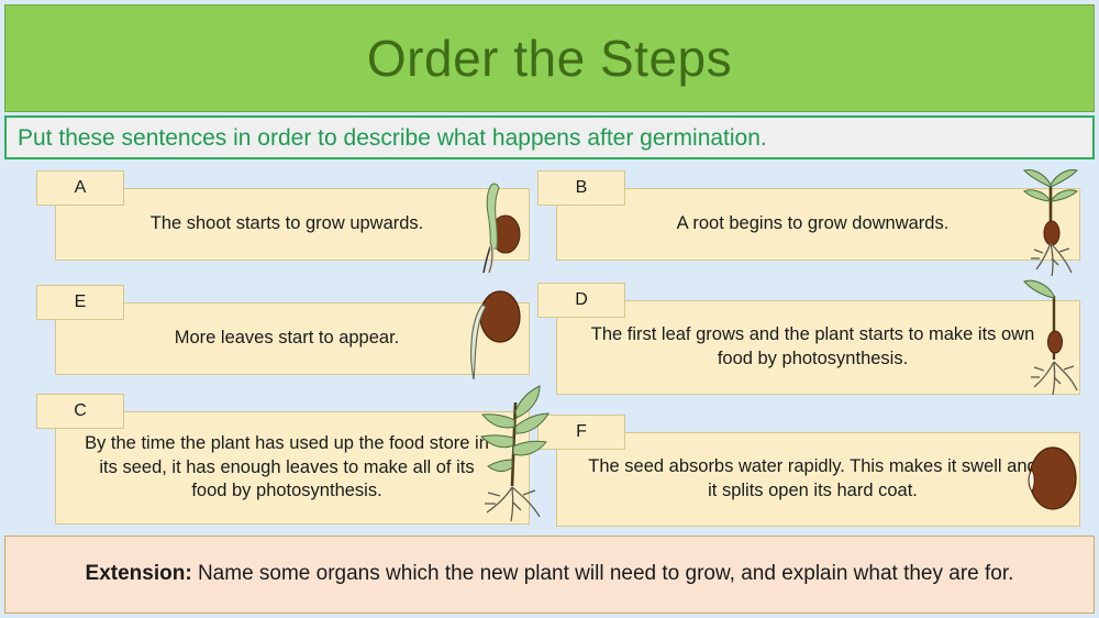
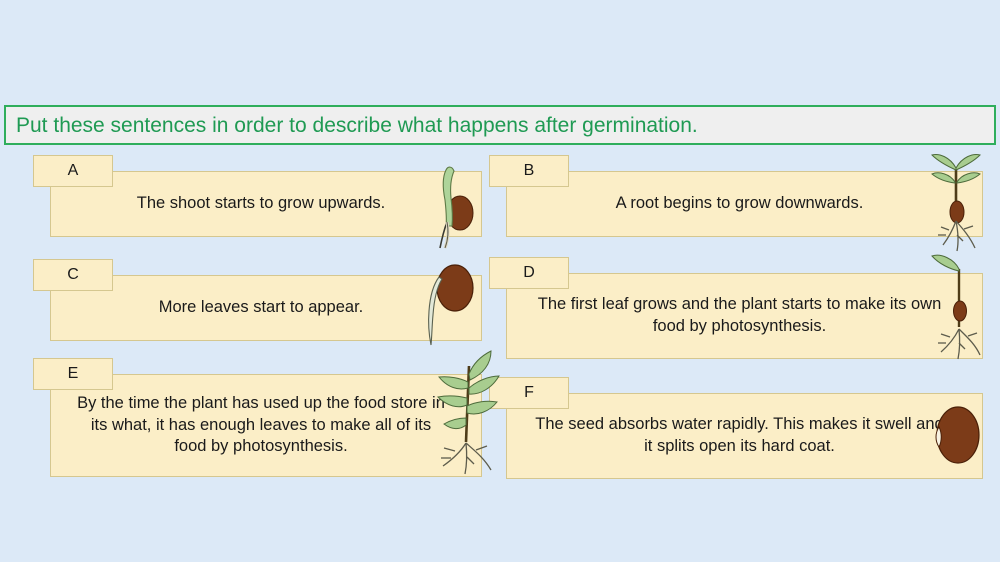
- Order the Steps
  Put these sentences in order to describe what happens after germination.
  A
  The shoot starts to grow upwards.
  B
  A root begins to grow downwards.
- E
+ C
  More leaves start to appear.
  D
  The first leaf grows and the plant starts to make its own food by photosynthesis.
- C
+ E
- By the time the plant has used up the food store in its seed, it has enough leaves to make all of its food by photosynthesis.
+ By the time the plant has used up the food store in its what, it has enough leaves to make all of its food by photosynthesis.
  F
  The seed absorbs water rapidly. This makes it swell an it splits open its hard coat.
- Extension: Name some organs which the new plant will need to grow, and explain what they are for.
